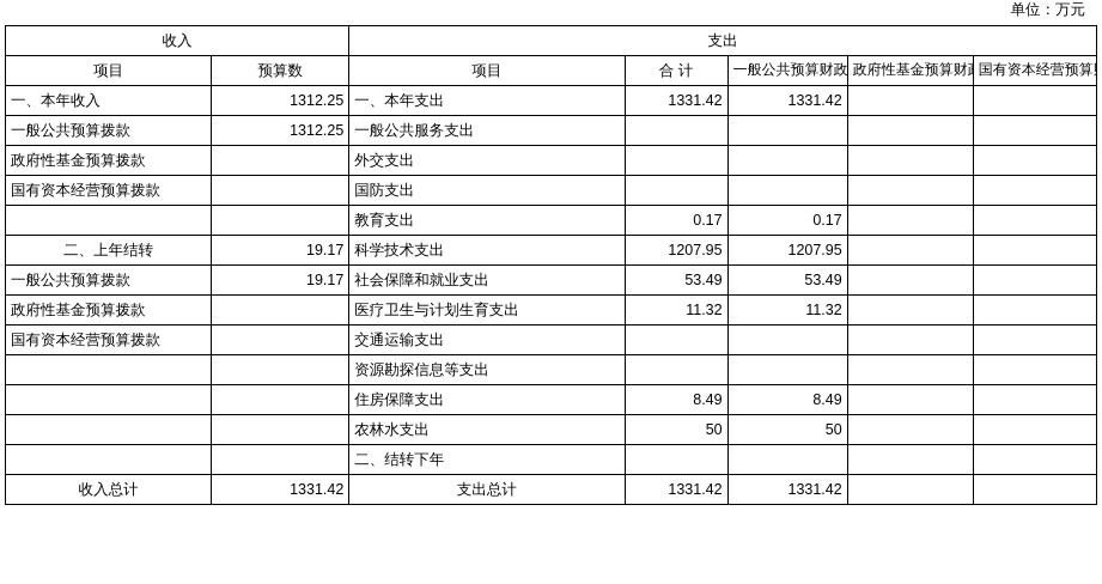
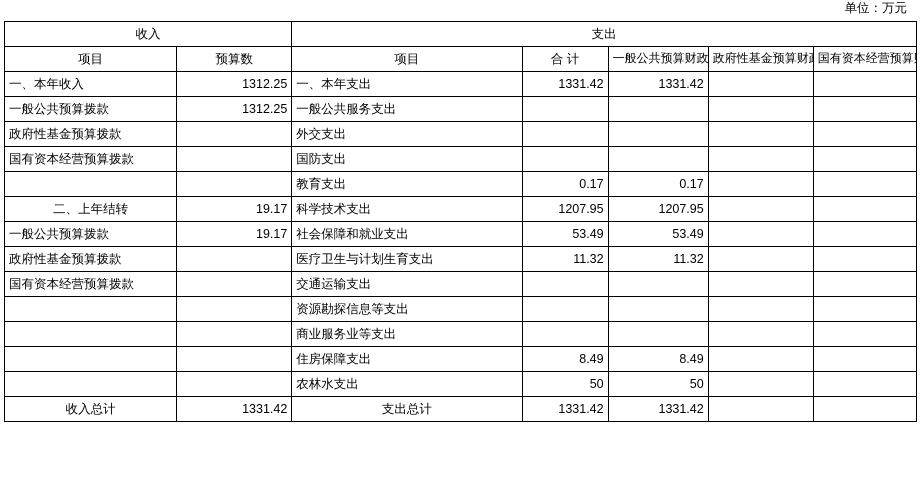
  单位：万元
  收入	支出
  项目	预算数	项目	合 计	一般公共预算财政	政府性基金预算财	国有资本经营预算
  一、本年收入	1312.25	一、本年支出	1331.42	1331.42
  一般公共预算拨款	1312.25	一般公共服务支出
  政府性基金预算拨款		外交支出
  国有资本经营预算拨款		国防支出
  		教育支出	0.17	0.17
  二、上年结转	19.17	科学技术支出	1207.95	1207.95
  一般公共预算拨款	19.17	社会保障和就业支出	53.49	53.49
  政府性基金预算拨款		医疗卫生与计划生育支出	11.32	11.32
  国有资本经营预算拨款		交通运输支出
  		资源勘探信息等支出
+ 		商业服务业等支出
  		住房保障支出	8.49	8.49
  		农林水支出	50	50
- 		二、结转下年
  收入总计	1331.42	支出总计	1331.42	1331.42
